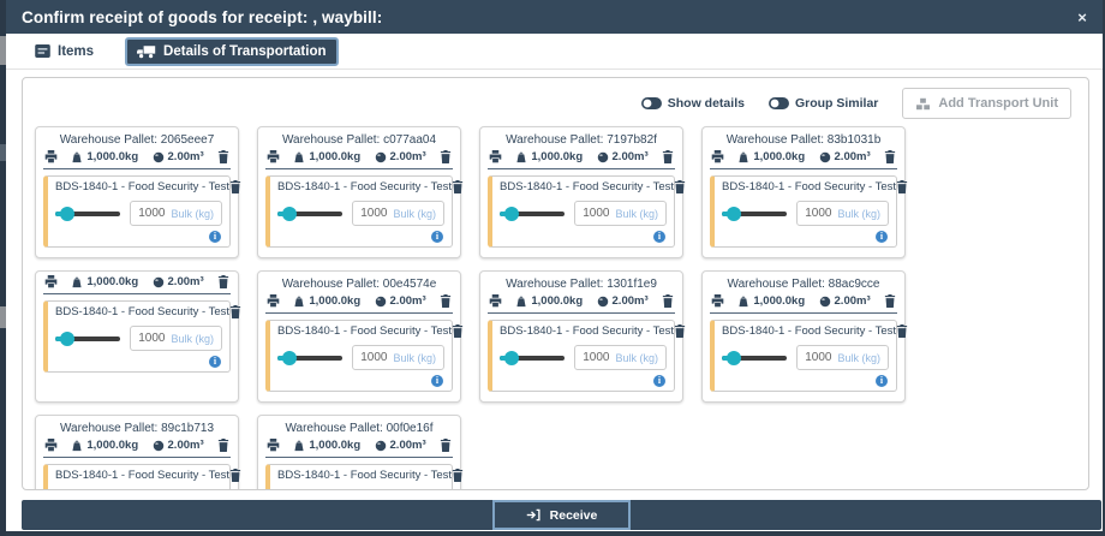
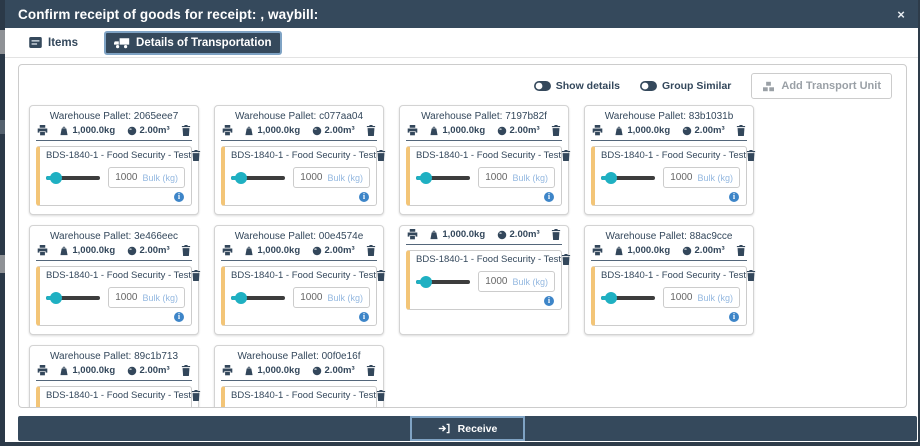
  Confirm receipt of goods for receipt: , waybill:
  ×
  Items
  Details of Transportation
  Show details
  Group Similar
  Add Transport Unit
  Warehouse Pallet: 2065eee7
  1,000.0kg
  2.00m³
  BDS-1840-1 - Food Security - Test
  1000
  Bulk (kg)
  i
  Warehouse Pallet: c077aa04
  1,000.0kg
  2.00m³
  BDS-1840-1 - Food Security - Test
  1000
  Bulk (kg)
  i
  Warehouse Pallet: 7197b82f
  1,000.0kg
  2.00m³
  BDS-1840-1 - Food Security - Test
  1000
  Bulk (kg)
  i
  Warehouse Pallet: 83b1031b
  1,000.0kg
  2.00m³
  BDS-1840-1 - Food Security - Test
  1000
  Bulk (kg)
  i
+ Warehouse Pallet: 3e466eec
  1,000.0kg
  2.00m³
  BDS-1840-1 - Food Security - Test
  1000
  Bulk (kg)
  i
  Warehouse Pallet: 00e4574e
  1,000.0kg
  2.00m³
  BDS-1840-1 - Food Security - Test
  1000
  Bulk (kg)
  i
- Warehouse Pallet: 1301f1e9
  1,000.0kg
  2.00m³
  BDS-1840-1 - Food Security - Test
  1000
  Bulk (kg)
  i
  Warehouse Pallet: 88ac9cce
  1,000.0kg
  2.00m³
  BDS-1840-1 - Food Security - Test
  1000
  Bulk (kg)
  i
  Warehouse Pallet: 89c1b713
  1,000.0kg
  2.00m³
  BDS-1840-1 - Food Security - Test
  Warehouse Pallet: 00f0e16f
  1,000.0kg
  2.00m³
  BDS-1840-1 - Food Security - Test
  Receive
